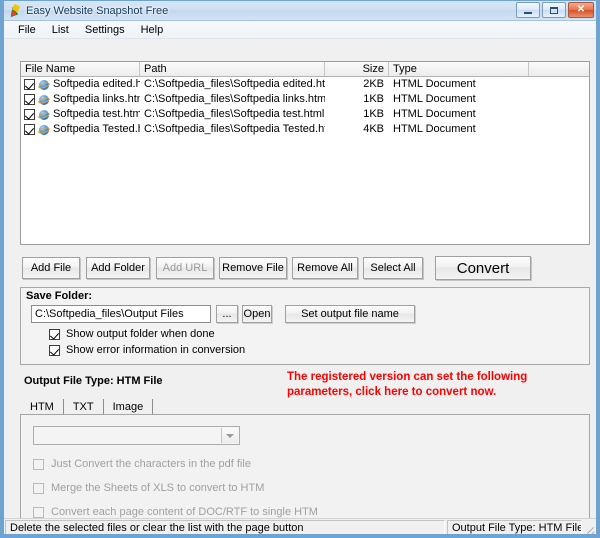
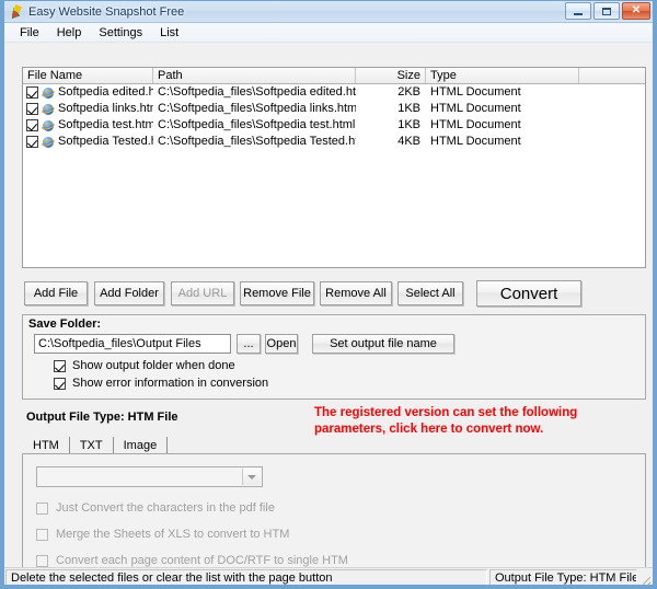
  Easy Website Snapshot Free
  ✕
  File
- List
+ Help
  Settings
- Help
+ List
  File Name
  Path
  Size
  Type
  Softpedia edited.h
  C:\Softpedia_files\Softpedia edited.ht
  2KB
  HTML Document
  Softpedia links.ht
  C:\Softpedia_files\Softpedia links.htm
  1KB
  HTML Document
  Softpedia test.htm
  C:\Softpedia_files\Softpedia test.html
  1KB
  HTML Document
  Softpedia Tested.
  C:\Softpedia_files\Softpedia Tested.h
  4KB
  HTML Document
  Add File
  Add Folder
  Add URL
  Remove File
  Remove All
  Select All
  Convert
  Save Folder:
  C:\Softpedia_files\Output Files
  ...
  Open
  Set output file name
  Show output folder when done
  Show error information in conversion
  The registered version can set the following parameters, click here to convert now.
  Output File Type: HTM File
  HTM
  TXT
  Image
  Just Convert the characters in the pdf file
  Merge the Sheets of XLS to convert to HTM
  Convert each page content of DOC/RTF to single HTM
  Delete the selected files or clear the list with the page button
  Output File Type: HTM File
